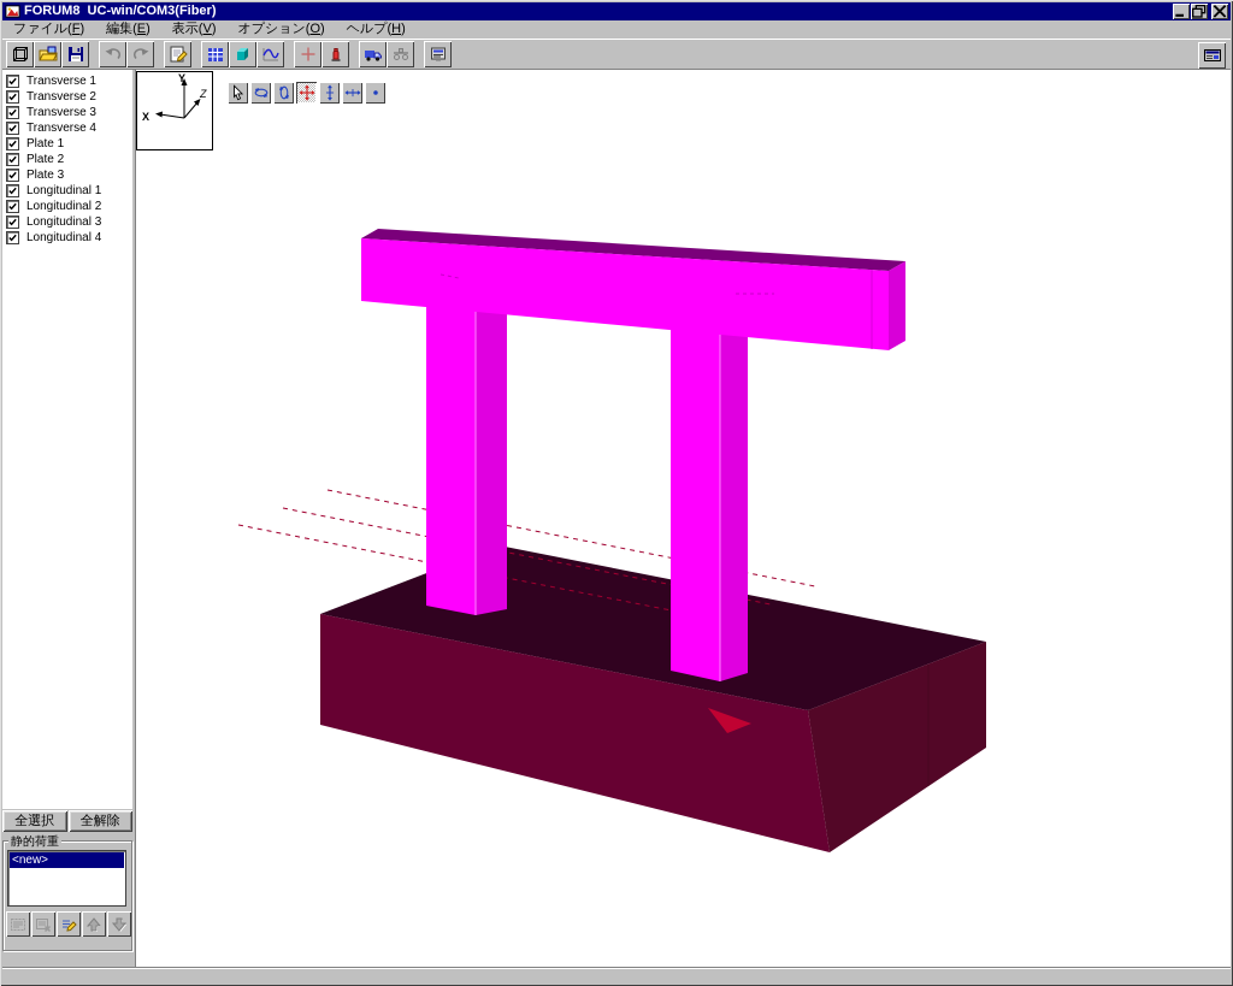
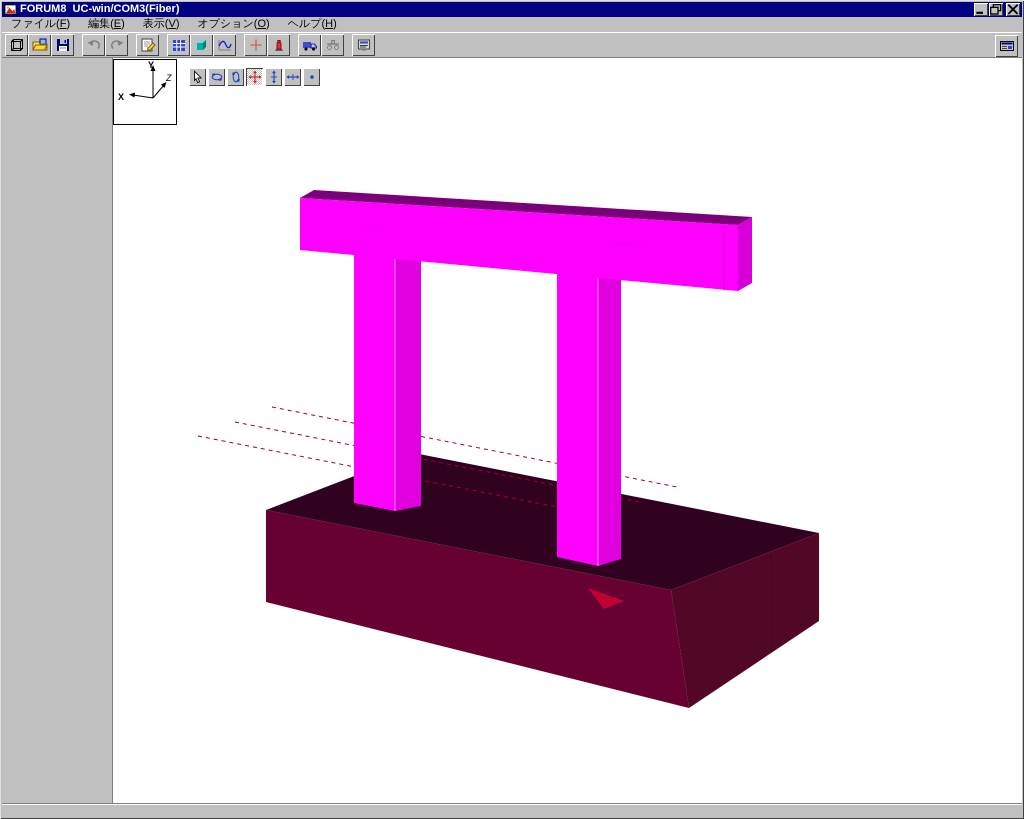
  FORUM8 UC-win/COM3(Fiber)
  ファイル(F)
  編集(E)
  表示(V)
  オプション(O)
  ヘルプ(H)
- Transverse 1
- Transverse 2
- Transverse 3
- Transverse 4
- Plate 1
- Plate 2
- Plate 3
- Longitudinal 1
- Longitudinal 2
- Longitudinal 3
- Longitudinal 4
- 全選択
- 全解除
- 静的荷重
- <new>
  Y
  X
  Z
